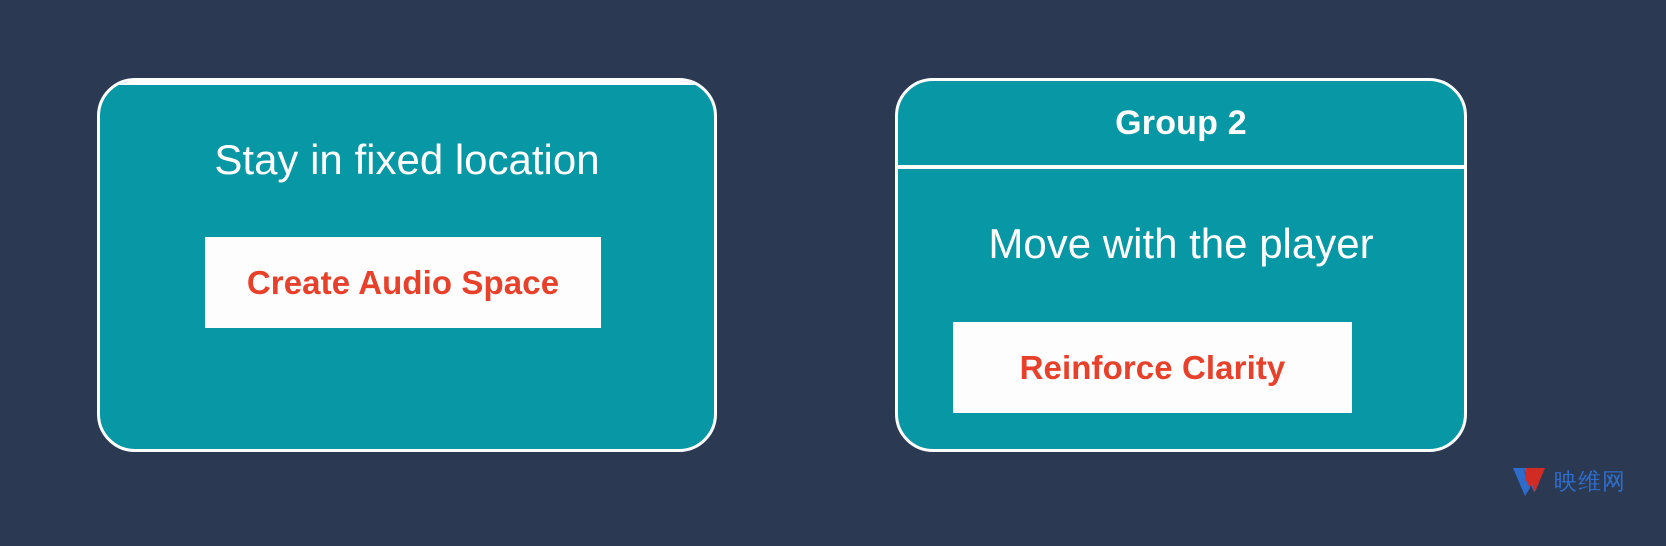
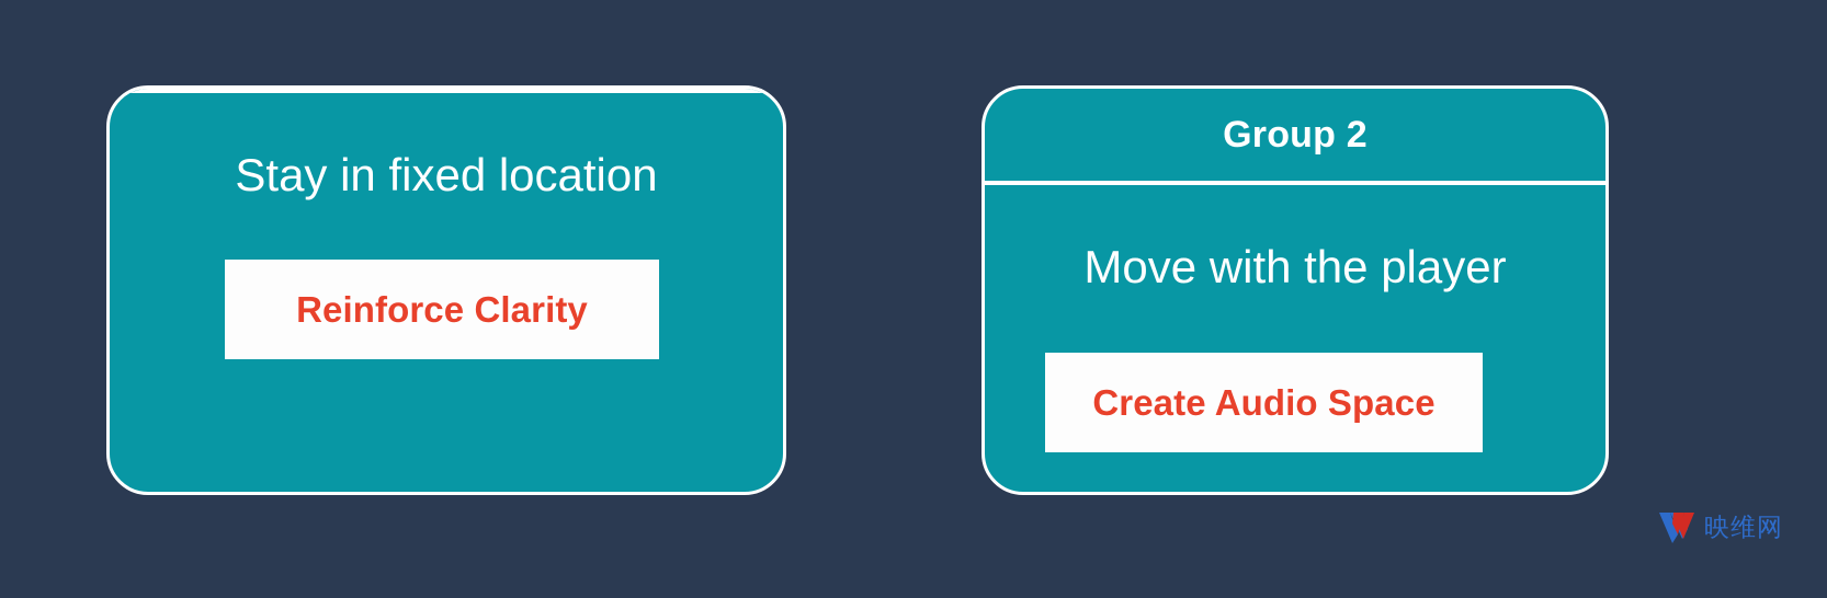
  Stay in fixed location
- Create Audio Space
+ Reinforce Clarity
  Group 2
  Move with the player
- Reinforce Clarity
+ Create Audio Space
  映维网
